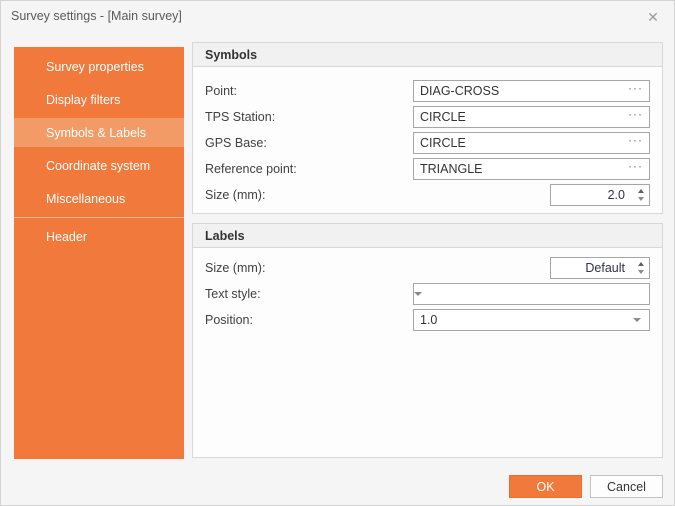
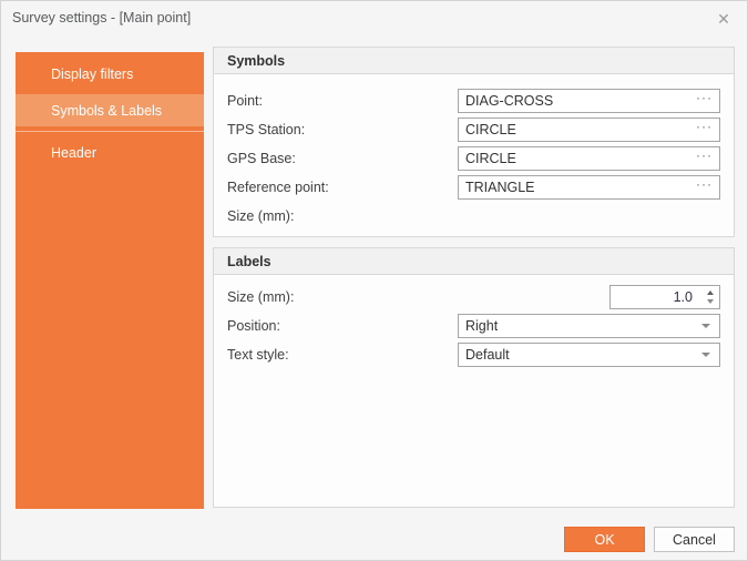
- Survey settings - [Main survey]
+ Survey settings - [Main point]
  ✕
- Survey properties
  Display filters
  Symbols & Labels
- Coordinate system
- Miscellaneous
  Header
  Symbols
  Point:
  DIAG-CROSS
  ···
  TPS Station:
  CIRCLE
  ···
  GPS Base:
  CIRCLE
  ···
  Reference point:
  TRIANGLE
  ···
  Size (mm):
- 2.0
  Labels
  Size (mm):
- Default
+ 1.0
- Text style:
+ Position:
+ Right
- Position:
+ Text style:
- 1.0
+ Default
  OK
  Cancel
